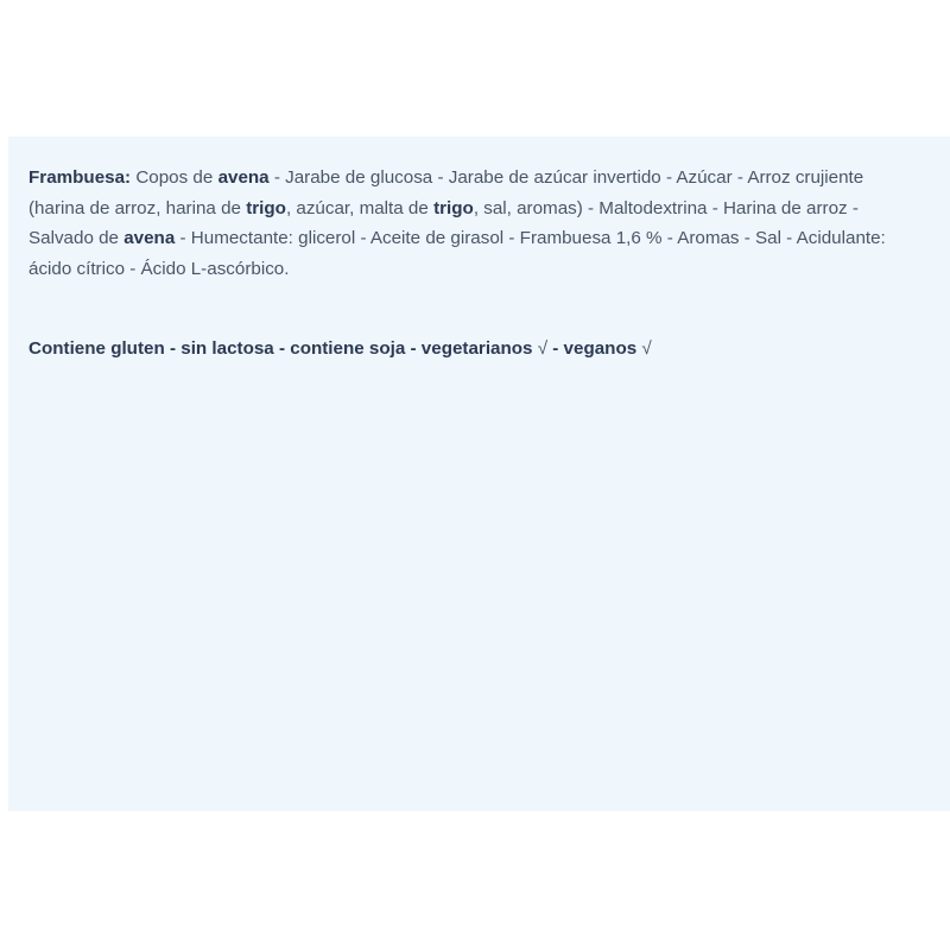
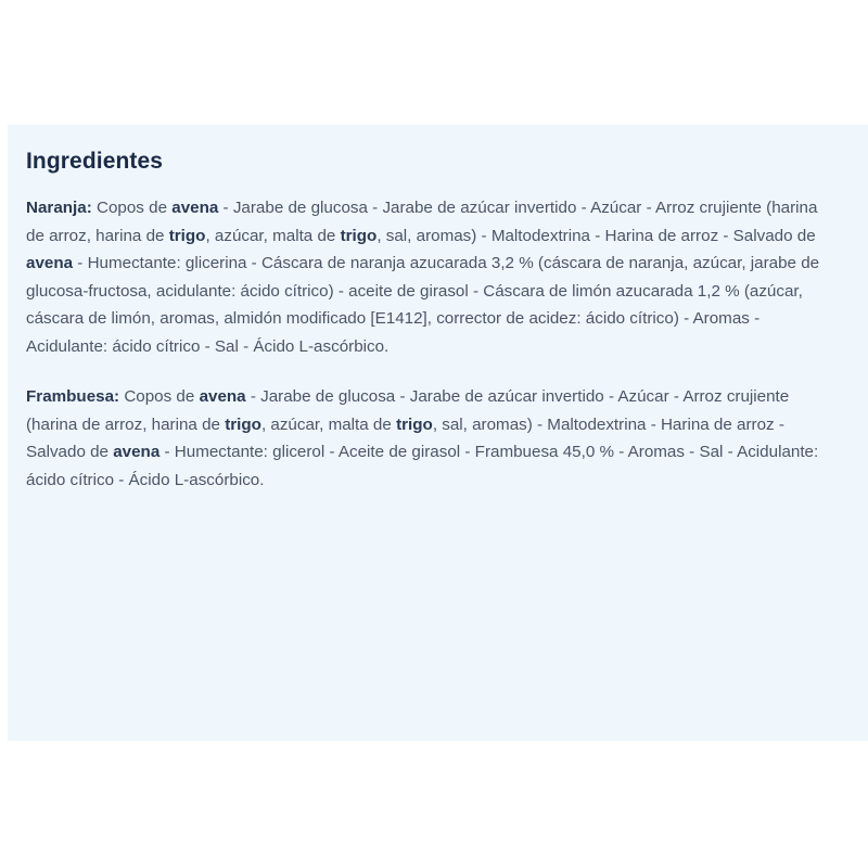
+ Ingredientes
+ Naranja: Copos de avena - Jarabe de glucosa - Jarabe de azúcar invertido - Azúcar - Arroz crujiente (harina de arroz, harina de trigo, azúcar, malta de trigo, sal, aromas) - Maltodextrina - Harina de arroz - Salvado de avena - Humectante: glicerina - Cáscara de naranja azucarada 3,2 % (cáscara de naranja, azúcar, jarabe de glucosa-fructosa, acidulante: ácido cítrico) - aceite de girasol - Cáscara de limón azucarada 1,2 % (azúcar, cáscara de limón, aromas, almidón modificado [E1412], corrector de acidez: ácido cítrico) - Aromas - Acidulante: ácido cítrico - Sal - Ácido L-ascórbico.
- Frambuesa: Copos de avena - Jarabe de glucosa - Jarabe de azúcar invertido - Azúcar - Arroz crujiente (harina de arroz, harina de trigo, azúcar, malta de trigo, sal, aromas) - Maltodextrina - Harina de arroz - Salvado de avena - Humectante: glicerol - Aceite de girasol - Frambuesa 1,6 % - Aromas - Sal - Acidulante: ácido cítrico - Ácido L-ascórbico.
+ Frambuesa: Copos de avena - Jarabe de glucosa - Jarabe de azúcar invertido - Azúcar - Arroz crujiente (harina de arroz, harina de trigo, azúcar, malta de trigo, sal, aromas) - Maltodextrina - Harina de arroz - Salvado de avena - Humectante: glicerol - Aceite de girasol - Frambuesa 45,0 % - Aromas - Sal - Acidulante: ácido cítrico - Ácido L-ascórbico.
- Contiene gluten - sin lactosa - contiene soja - vegetarianos √ - veganos √
